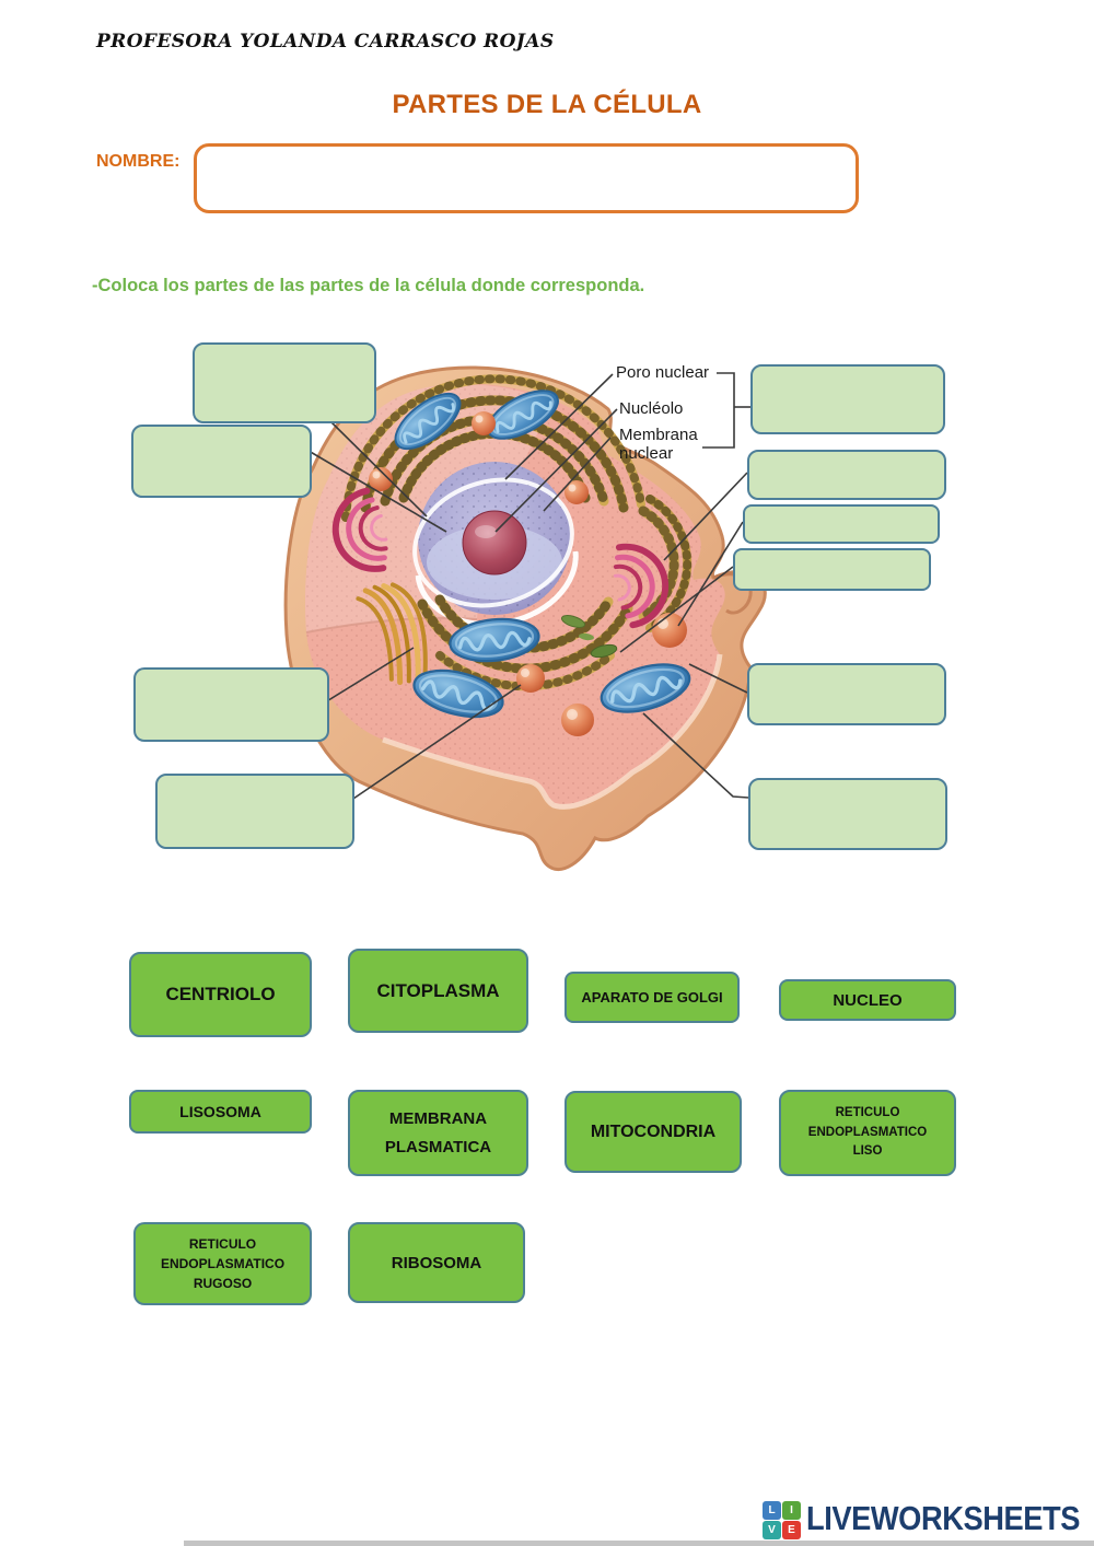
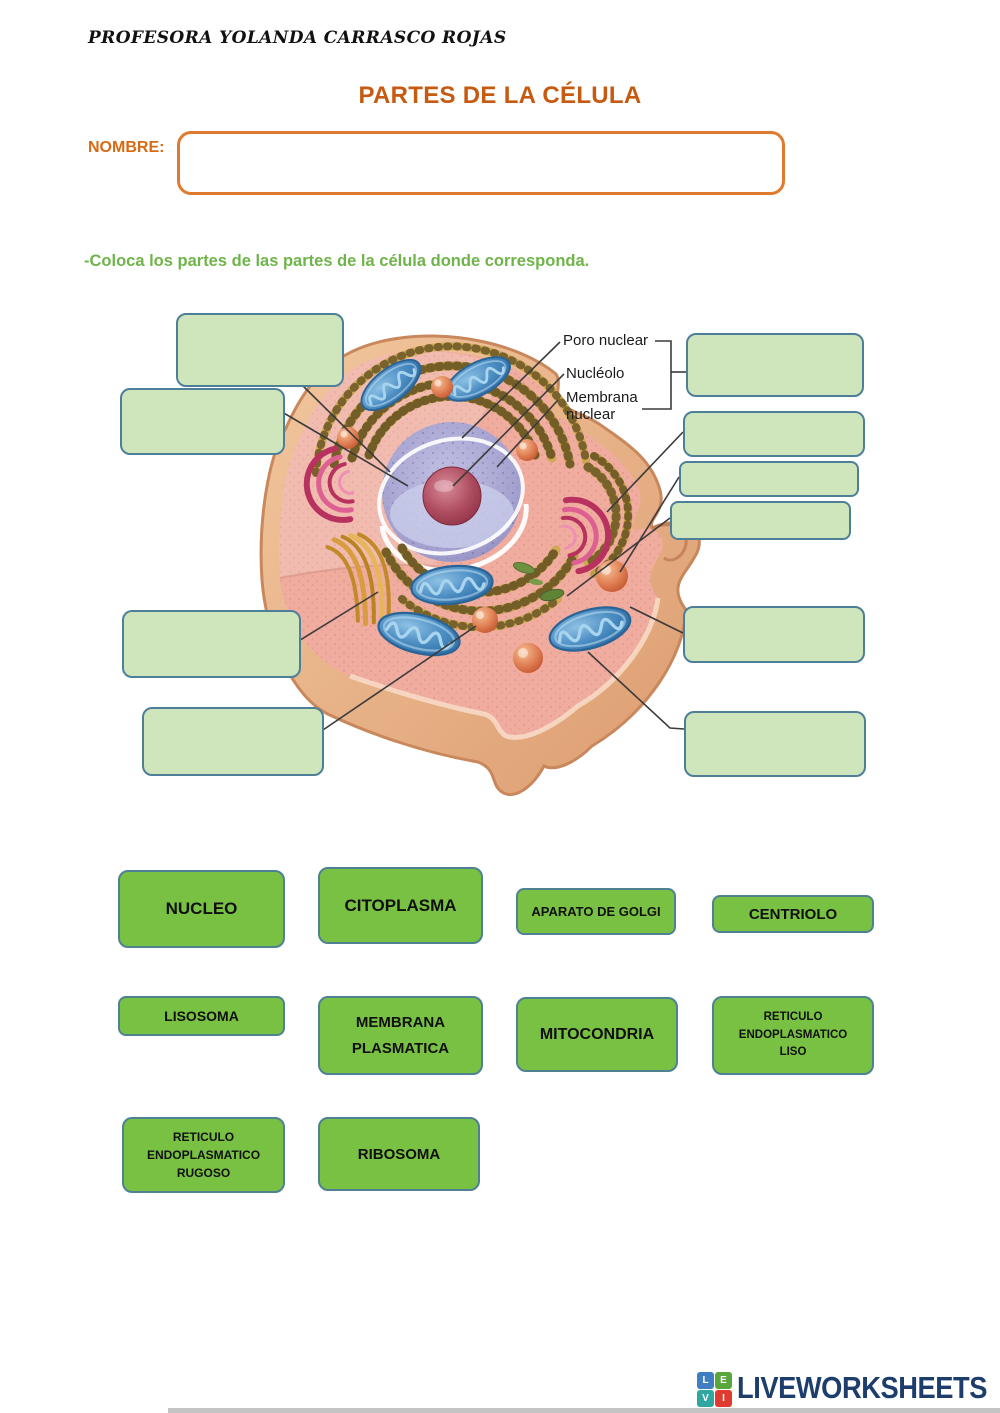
  PROFESORA YOLANDA CARRASCO ROJAS
  PARTES DE LA CÉLULA
  NOMBRE:
  -Coloca los partes de las partes de la célula donde corresponda.
  Poro nuclear
  Nucléolo
  Membrana
  nuclear
- CENTRIOLO
+ NUCLEO
  CITOPLASMA
  APARATO DE GOLGI
- NUCLEO
+ CENTRIOLO
  LISOSOMA
  MEMBRANA
  PLASMATICA
  MITOCONDRIA
  RETICULO
  ENDOPLASMATICO
  LISO
  RETICULO
  ENDOPLASMATICO
  RUGOSO
  RIBOSOMA
  L
- I
+ E
  V
- E
+ I
  LIVEWORKSHEETS
